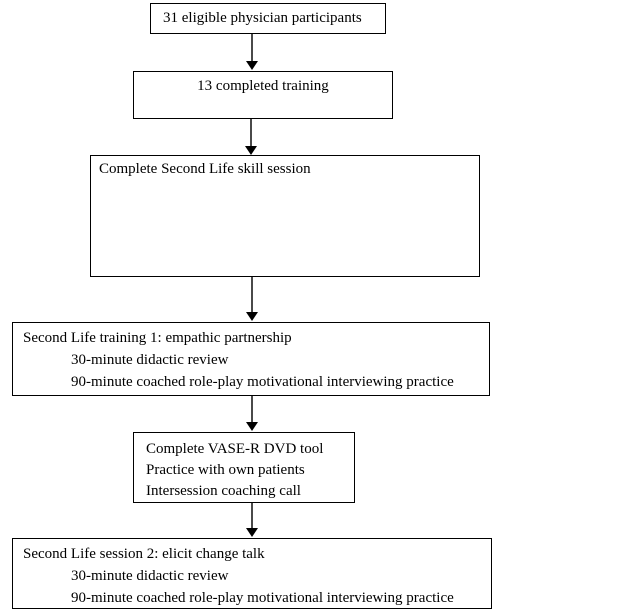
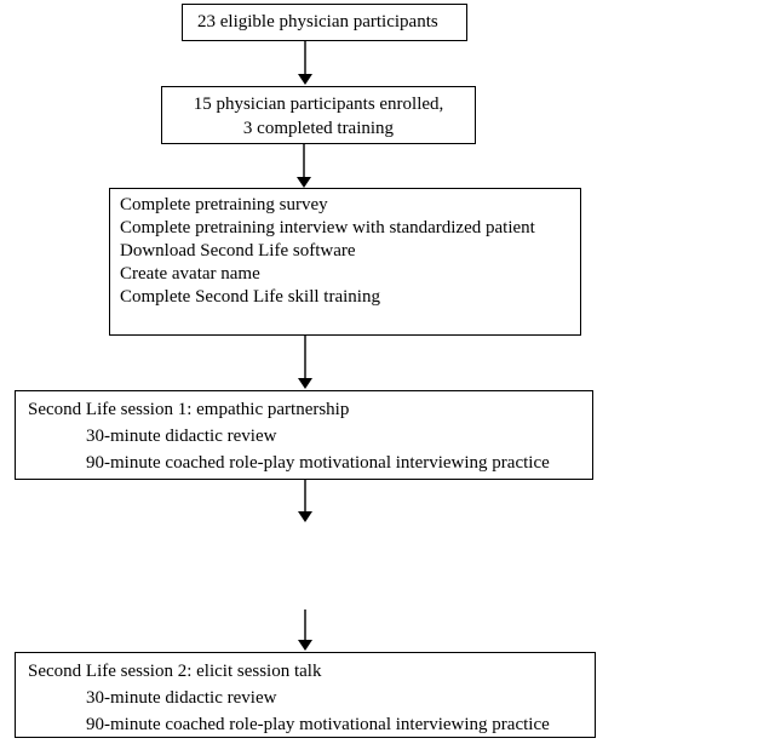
- 31 eligible physician participants
+ 23 eligible physician participants
+ 15 physician participants enrolled,
- 13 completed training
+ 3 completed training
+ Complete pretraining survey
+ Complete pretraining interview with standardized patient
+ Download Second Life software
+ Create avatar name
- Complete Second Life skill session
+ Complete Second Life skill training
- Second Life training 1: empathic partnership
+ Second Life session 1: empathic partnership
  30-minute didactic review
  90-minute coached role-play motivational interviewing practice
- Complete VASE-R DVD tool
- Practice with own patients
- Intersession coaching call
- Second Life session 2: elicit change talk
+ Second Life session 2: elicit session talk
  30-minute didactic review
  90-minute coached role-play motivational interviewing practice
